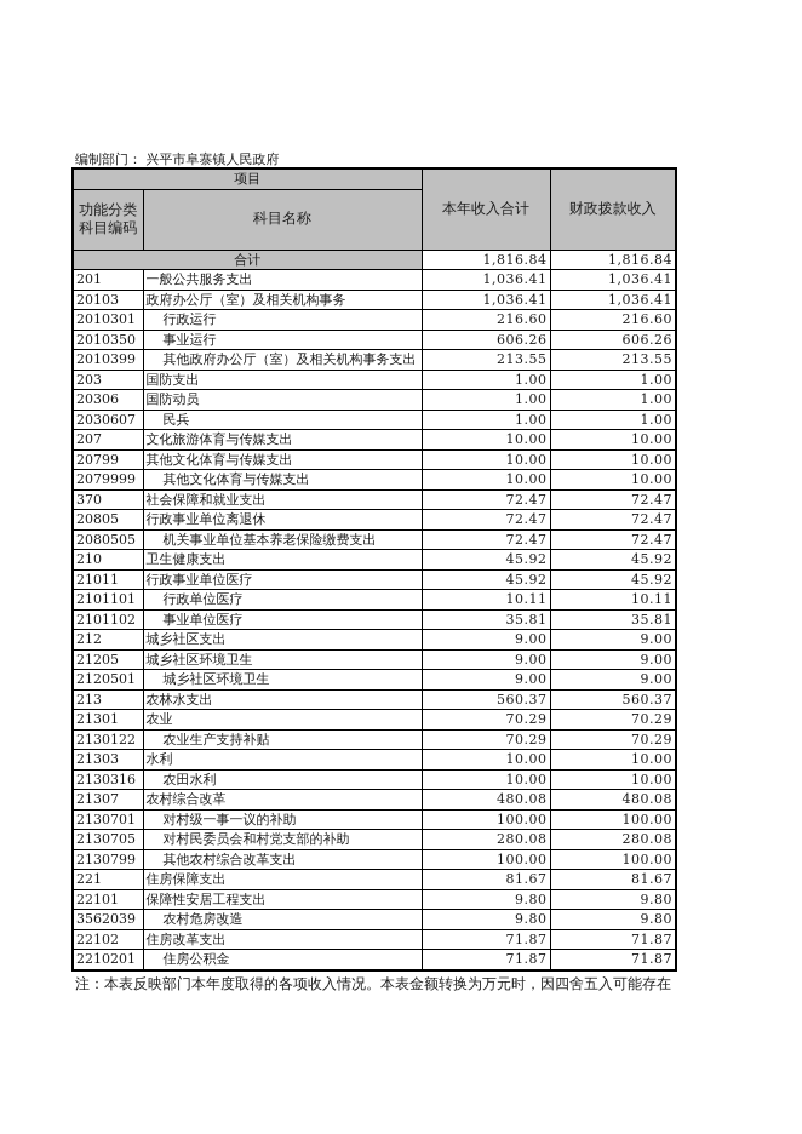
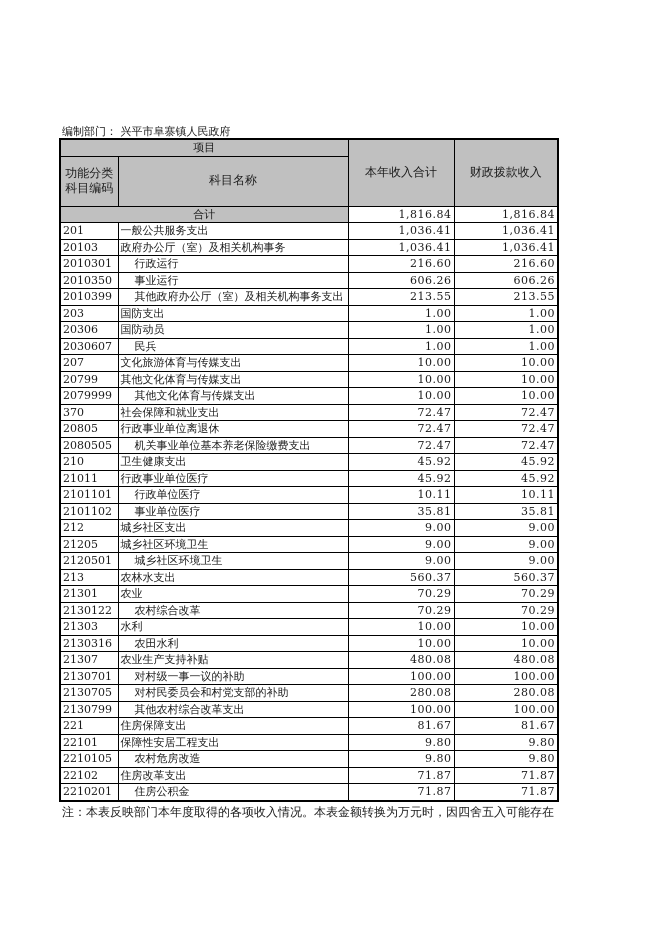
  编制部门： 兴平市阜寨镇人民政府
  项目	本年收入合计	财政拨款收入
  功能分类 科目编码	科目名称
  合计	1,816.84	1,816.84
  201	一般公共服务支出	1,036.41	1,036.41
  20103	政府办公厅（室）及相关机构事务	1,036.41	1,036.41
  2010301	行政运行	216.60	216.60
  2010350	事业运行	606.26	606.26
  2010399	其他政府办公厅（室）及相关机构事务支出	213.55	213.55
  203	国防支出	1.00	1.00
  20306	国防动员	1.00	1.00
  2030607	民兵	1.00	1.00
  207	文化旅游体育与传媒支出	10.00	10.00
  20799	其他文化体育与传媒支出	10.00	10.00
  2079999	其他文化体育与传媒支出	10.00	10.00
  370	社会保障和就业支出	72.47	72.47
  20805	行政事业单位离退休	72.47	72.47
  2080505	机关事业单位基本养老保险缴费支出	72.47	72.47
  210	卫生健康支出	45.92	45.92
  21011	行政事业单位医疗	45.92	45.92
  2101101	行政单位医疗	10.11	10.11
  2101102	事业单位医疗	35.81	35.81
  212	城乡社区支出	9.00	9.00
  21205	城乡社区环境卫生	9.00	9.00
  2120501	城乡社区环境卫生	9.00	9.00
  213	农林水支出	560.37	560.37
  21301	农业	70.29	70.29
- 2130122	农业生产支持补贴	70.29	70.29
+ 2130122	农村综合改革	70.29	70.29
  21303	水利	10.00	10.00
  2130316	农田水利	10.00	10.00
- 21307	农村综合改革	480.08	480.08
+ 21307	农业生产支持补贴	480.08	480.08
  2130701	对村级一事一议的补助	100.00	100.00
  2130705	对村民委员会和村党支部的补助	280.08	280.08
  2130799	其他农村综合改革支出	100.00	100.00
  221	住房保障支出	81.67	81.67
  22101	保障性安居工程支出	9.80	9.80
- 3562039	农村危房改造	9.80	9.80
+ 2210105	农村危房改造	9.80	9.80
  22102	住房改革支出	71.87	71.87
  2210201	住房公积金	71.87	71.87
  注：本表反映部门本年度取得的各项收入情况。本表金额转换为万元时，因四舍五入可能存在
